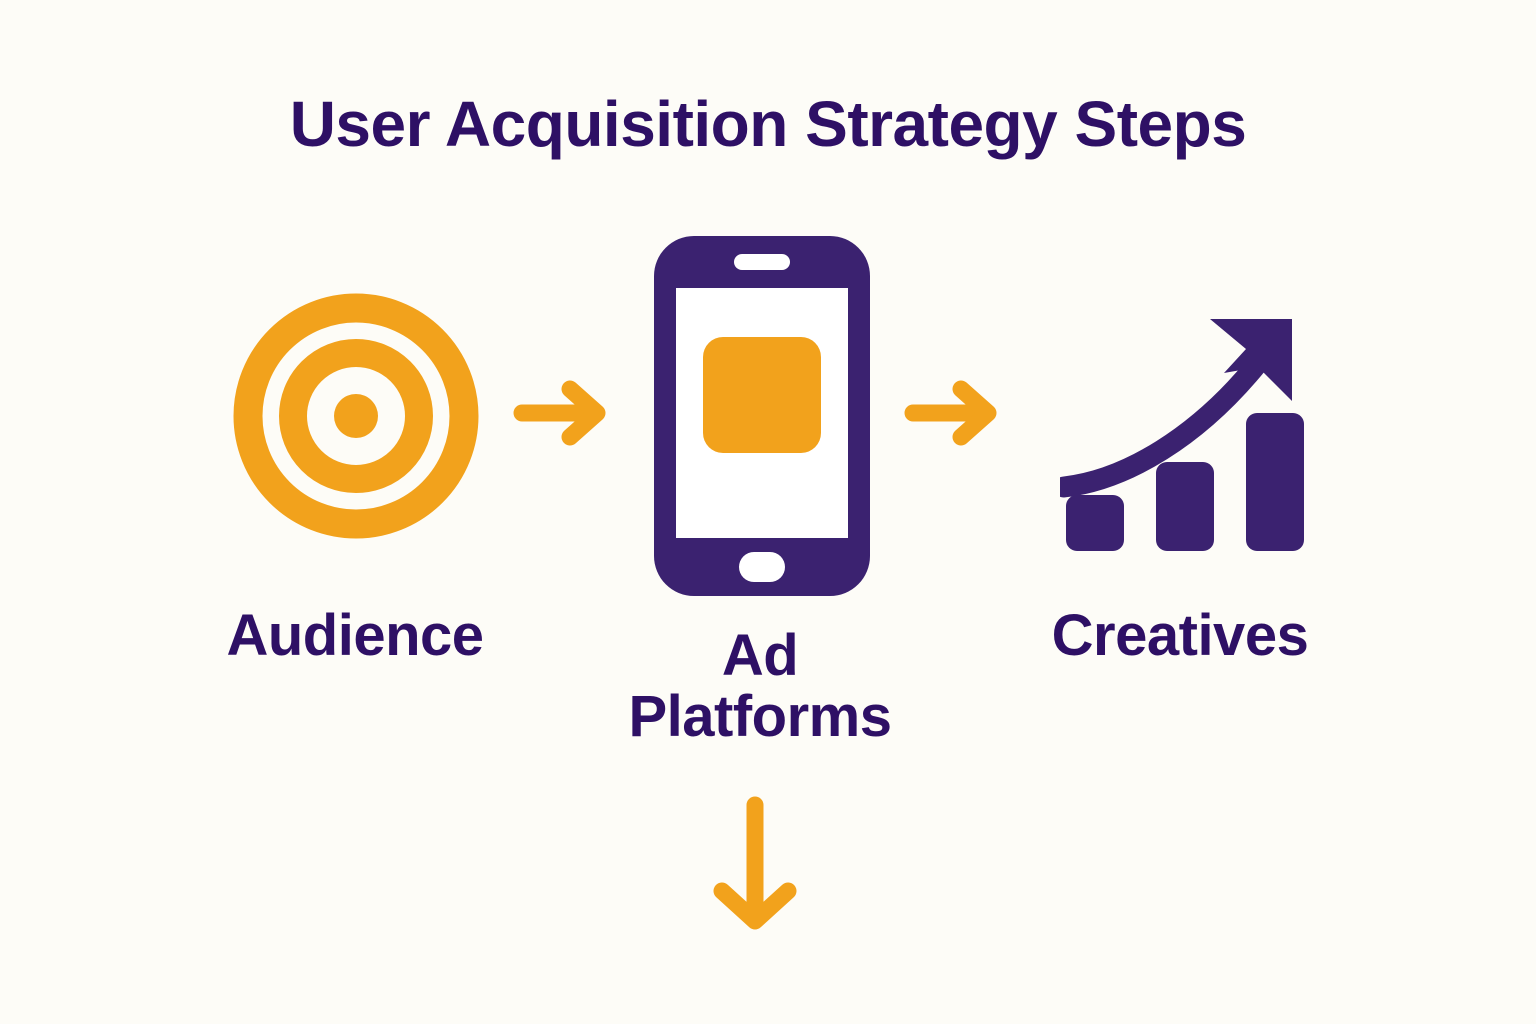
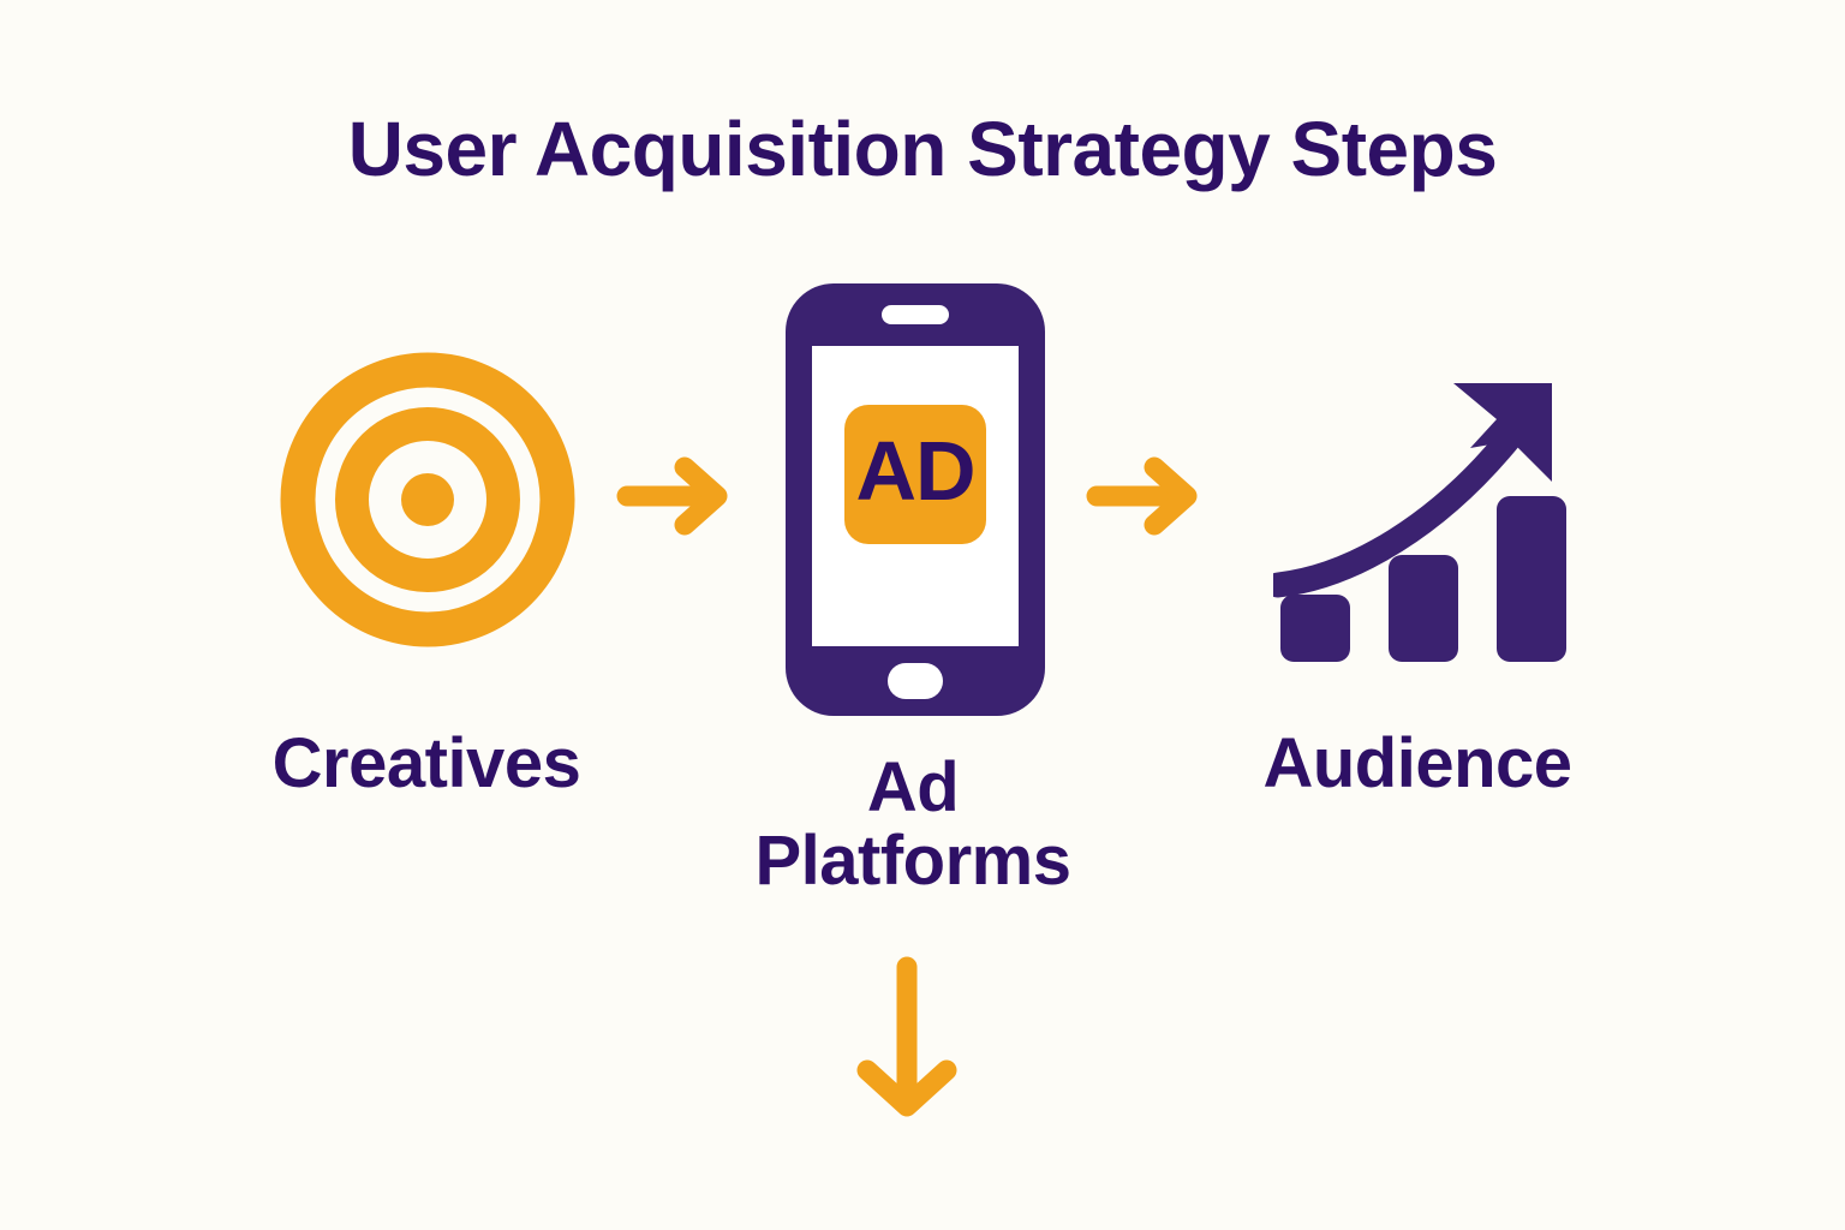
  User Acquisition Strategy Steps
- Audience
+ Creatives
+ AD
  Ad
  Platforms
- Creatives
+ Audience
